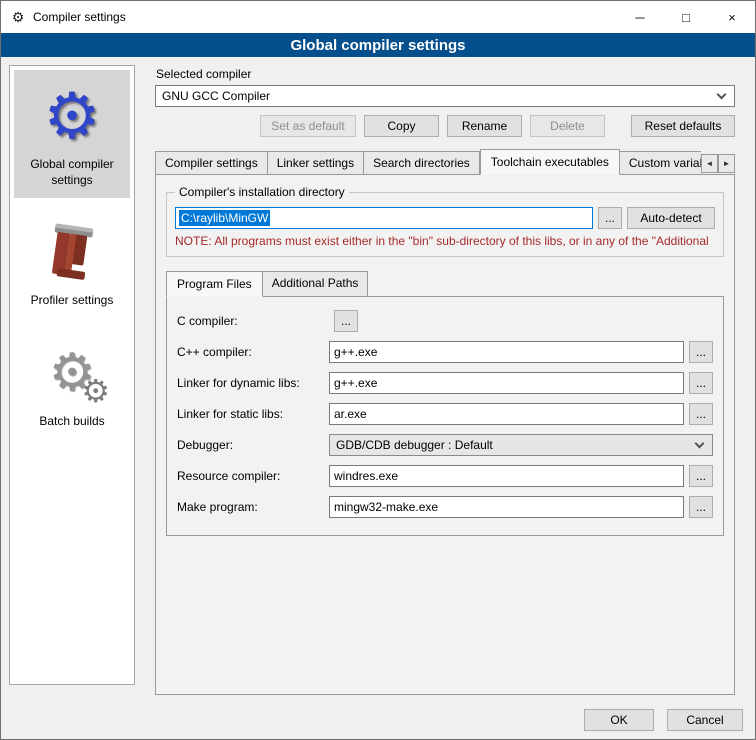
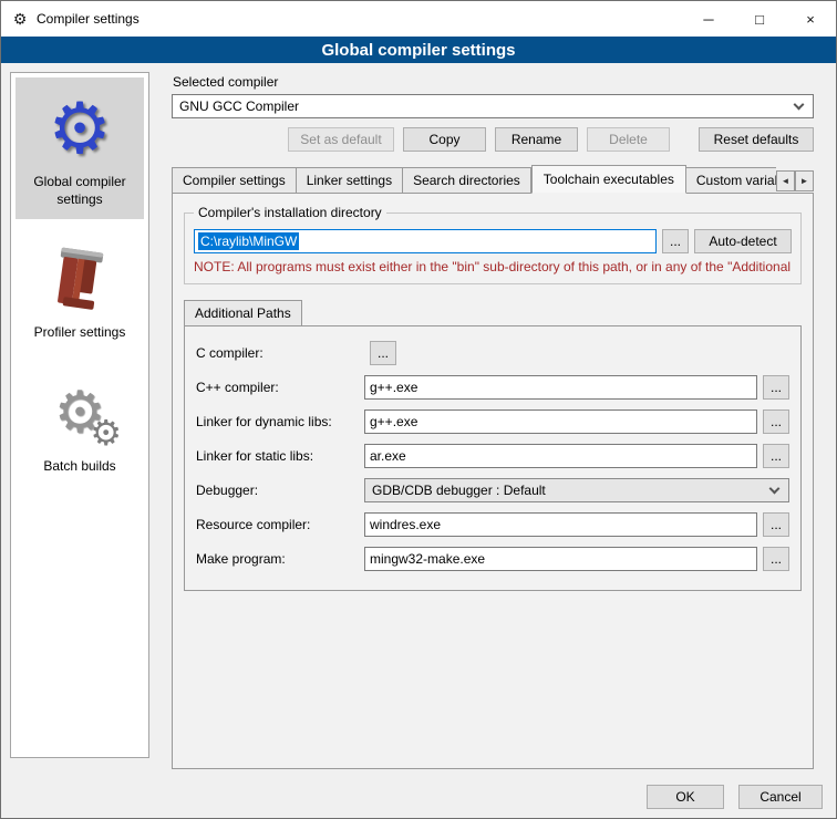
  ⚙
  Compiler settings
  ─
  □
  ×
  Global compiler settings
  ⚙
  Global compiler settings
  Profiler settings
  ⚙
  ⚙
  Batch builds
  Selected compiler
  GNU GCC Compiler
  Set as default
  Copy
  Rename
  Delete
  Reset defaults
  Compiler settings
  Linker settings
  Search directories
  Toolchain executables
  Custom varia
  ◄
  ►
  Compiler's installation directory
  C:\raylib\MinGW
  ...
  Auto-detect
- NOTE: All programs must exist either in the "bin" sub-directory of this libs, or in any of the "Additional
+ NOTE: All programs must exist either in the "bin" sub-directory of this path, or in any of the "Additional
- Program Files
  Additional Paths
  C compiler:
  ...
  C++ compiler:
  g++.exe
  ...
  Linker for dynamic libs:
  g++.exe
  ...
  Linker for static libs:
  ar.exe
  ...
  Debugger:
  GDB/CDB debugger : Default
  Resource compiler:
  windres.exe
  ...
  Make program:
  mingw32-make.exe
  ...
  OK
  Cancel
